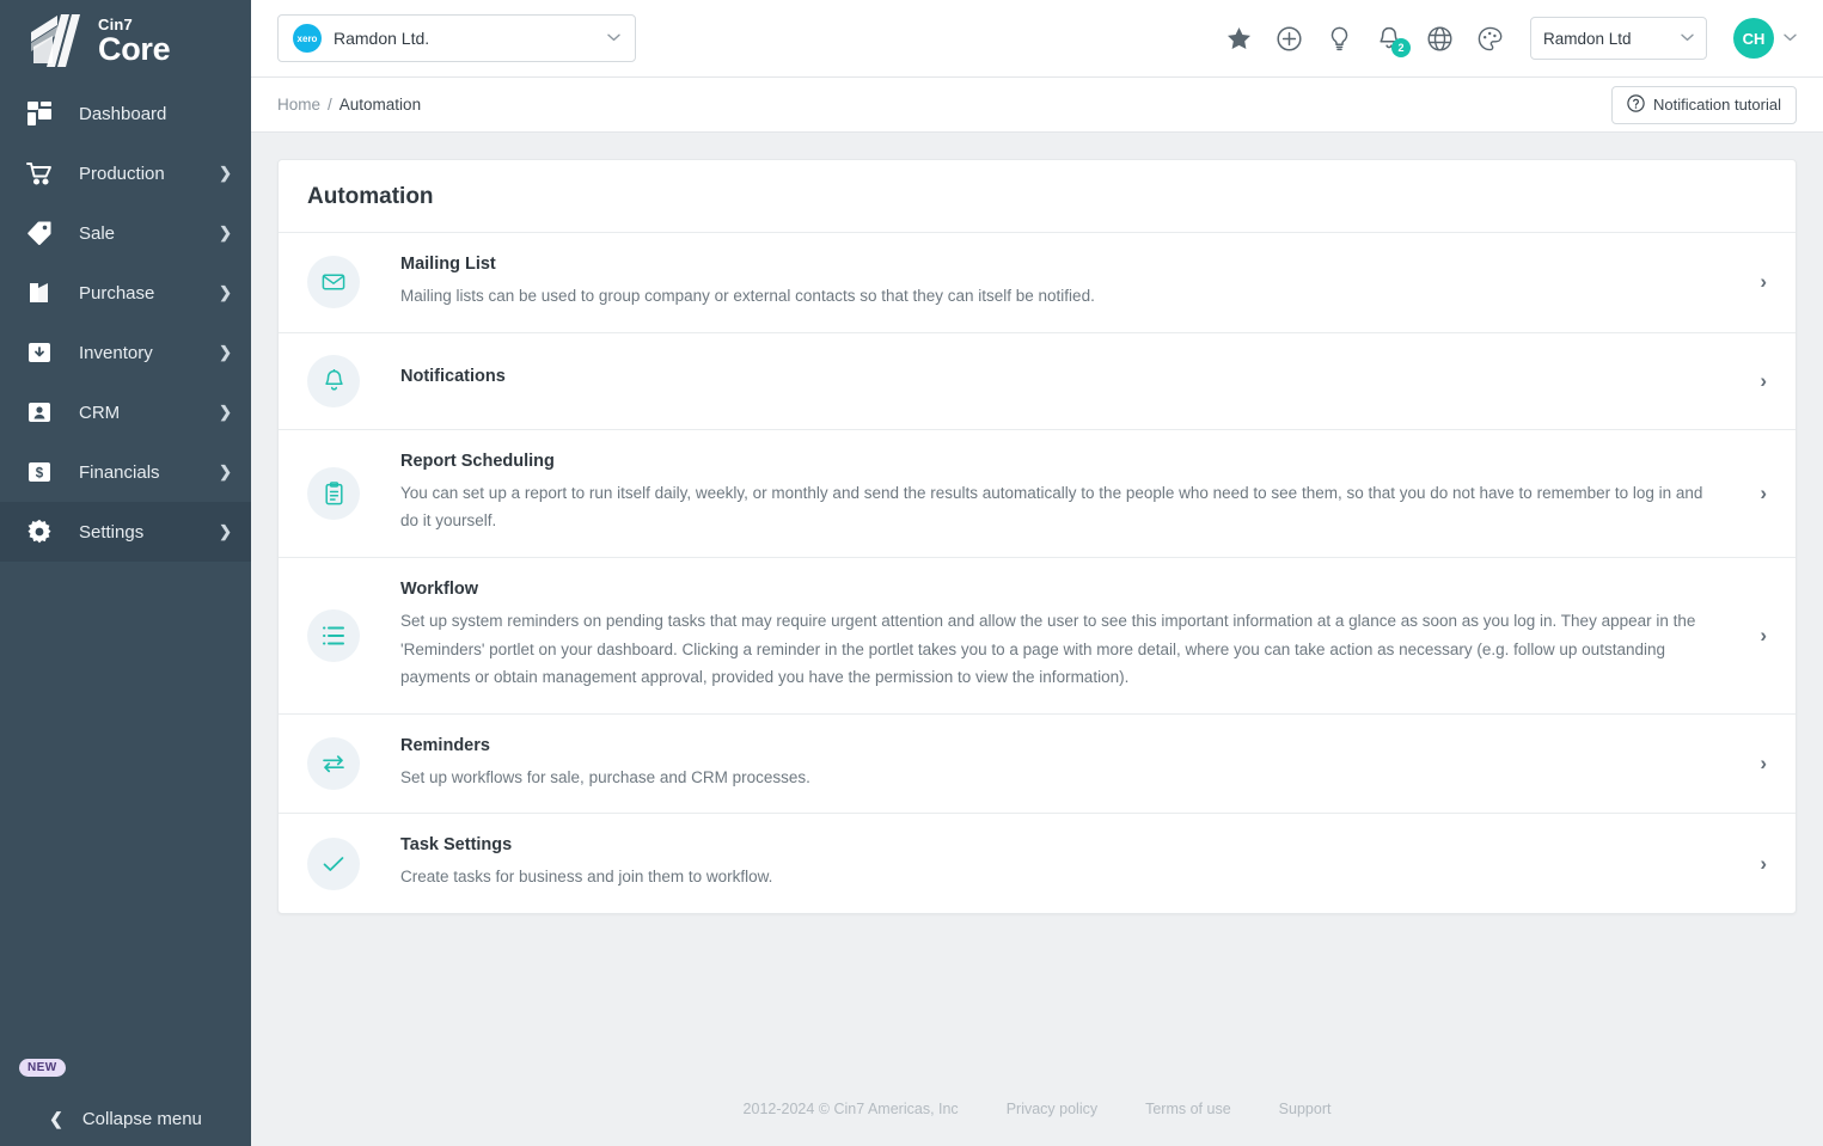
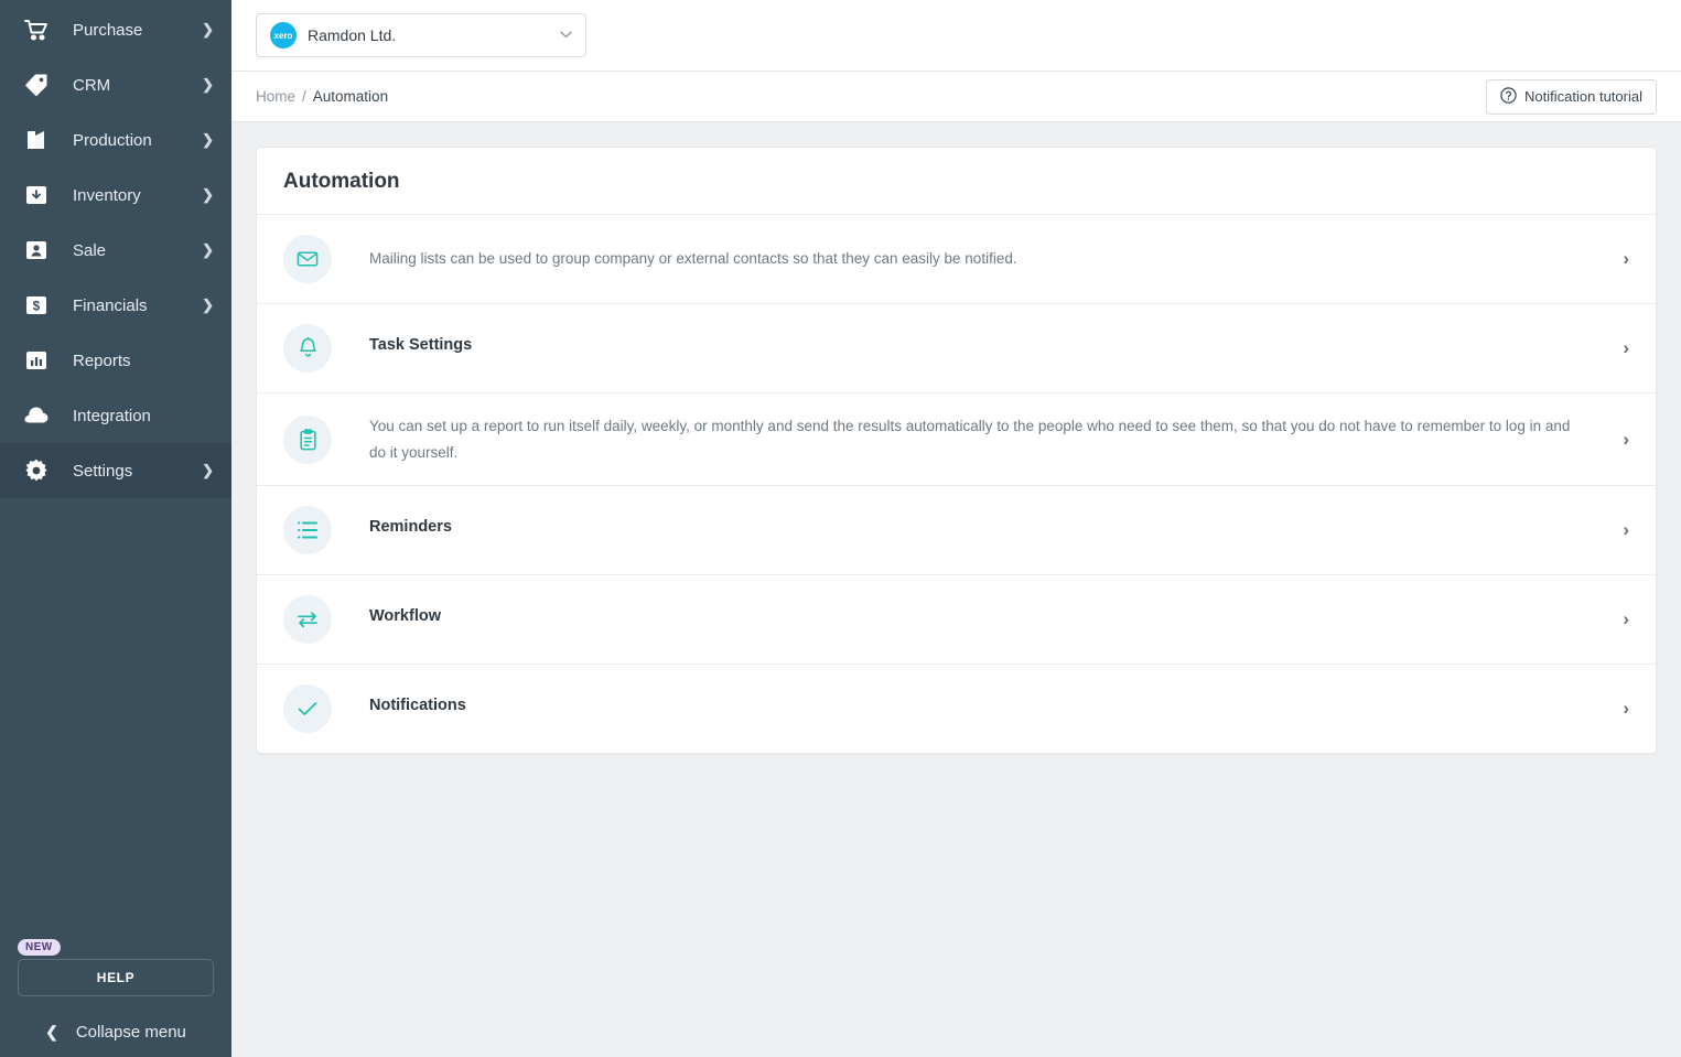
- Cin7
- Core
- Dashboard
- Production
+ Purchase
  ❯
- Sale
+ CRM
  ❯
- Purchase
+ Production
  ❯
  Inventory
  ❯
- CRM
+ Sale
  ❯
  $
  Financials
  ❯
+ Reports
+ Integration
  Settings
  ❯
  NEW
+ HELP
  ❮
  Collapse menu
  xero
  Ramdon Ltd.
- 2
- Ramdon Ltd
- CH
  Home
  /
  Automation
  Notification tutorial
  Automation
- Mailing List
- Mailing lists can be used to group company or external contacts so that they can itself be notified.
+ Mailing lists can be used to group company or external contacts so that they can easily be notified.
  ›
- Notifications
+ Task Settings
  ›
- Report Scheduling
  You can set up a report to run itself daily, weekly, or monthly and send the results automatically to the people who need to see them, so that you do not have to remember to log in and do it yourself.
  ›
- Workflow
+ Reminders
- Set up system reminders on pending tasks that may require urgent attention and allow the user to see this important information at a glance as soon as you log in. They appear in the 'Reminders' portlet on your dashboard. Clicking a reminder in the portlet takes you to a page with more detail, where you can take action as necessary (e.g. follow up outstanding payments or obtain management approval, provided you have the permission to view the information).
  ›
- Reminders
+ Workflow
- Set up workflows for sale, purchase and CRM processes.
  ›
- Task Settings
+ Notifications
- Create tasks for business and join them to workflow.
  ›
- 2012-2024 © Cin7 Americas, Inc
- Privacy policy
- Terms of use
- Support
